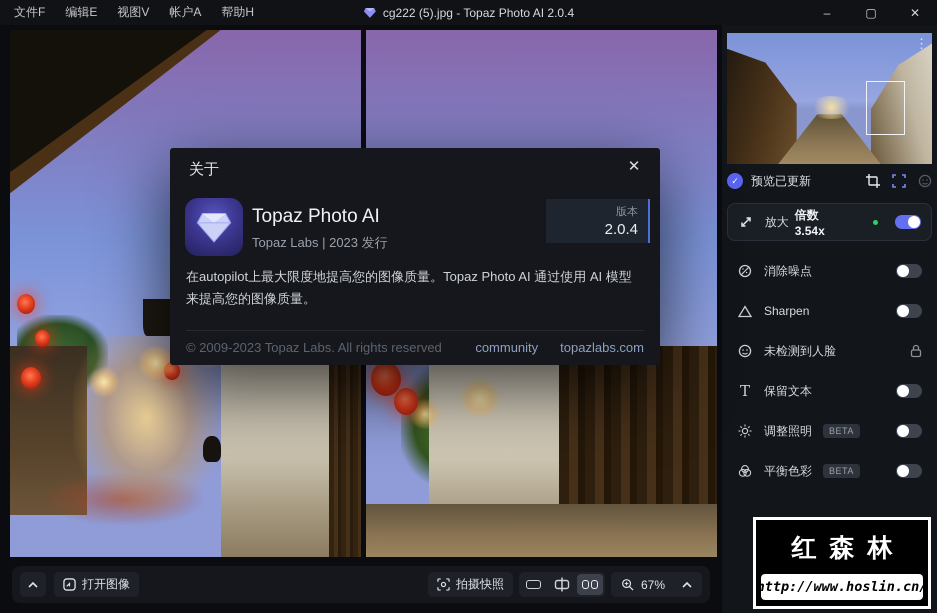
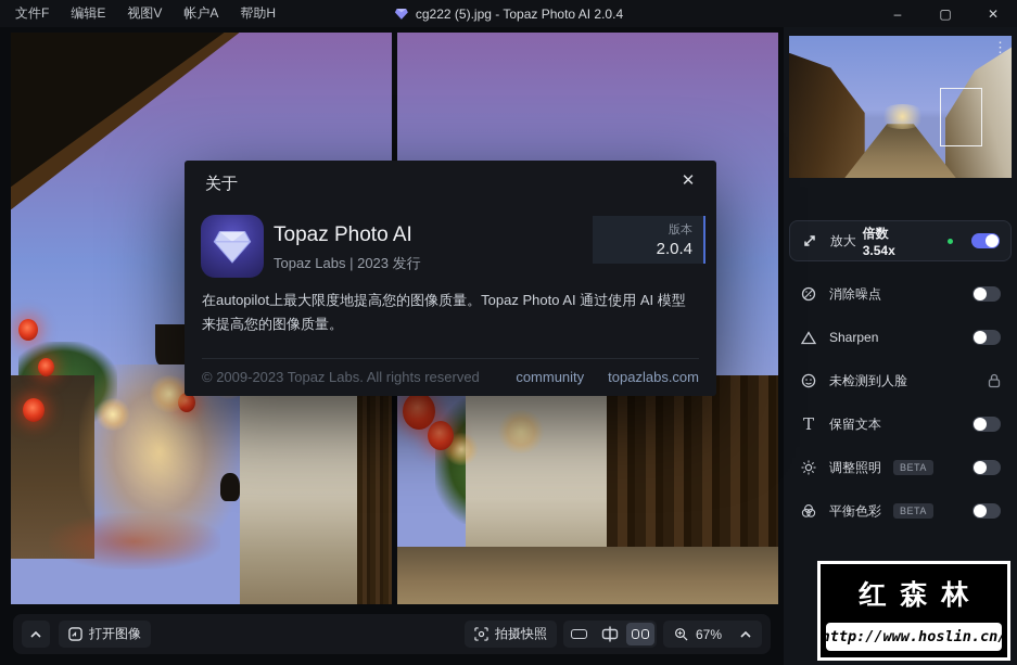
  文件F
  编辑E
  视图V
  帐户A
  帮助H
  cg222 (5).jpg - Topaz Photo AI 2.0.4
  –
  ▢
  ✕
  打开图像
  拍摄快照
  67%
  ⋮
- ✓
- 预览已更新
  放大
  倍数 3.54x
  消除噪点
  Sharpen
  未检测到人脸
  T
  保留文本
  调整照明
  BETA
  平衡色彩
  BETA
  关于
  ✕
  Topaz Photo AI
  Topaz Labs | 2023 发行
  版本
  2.0.4
  在autopilot上最大限度地提高您的图像质量。Topaz Photo AI 通过使用 AI 模型来提高您的图像质量。
  © 2009-2023 Topaz Labs. All rights reserved
  community
  topazlabs.com
  红森林
  http://www.hoslin.cn/
